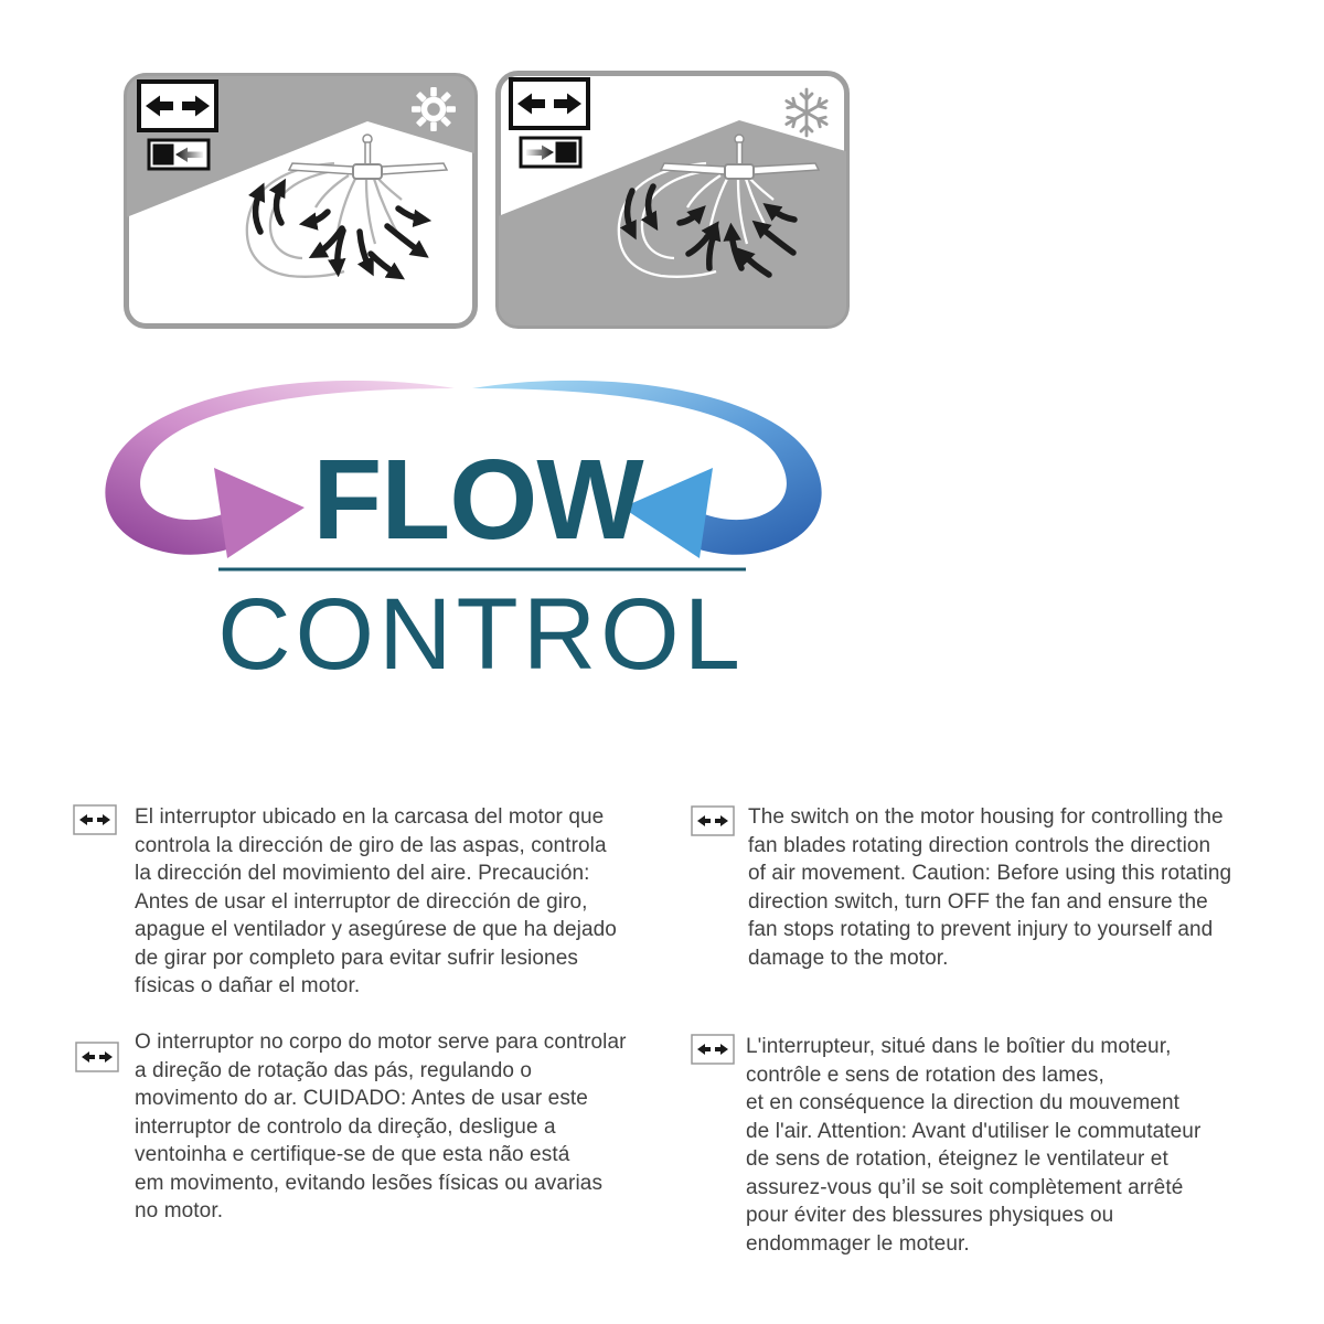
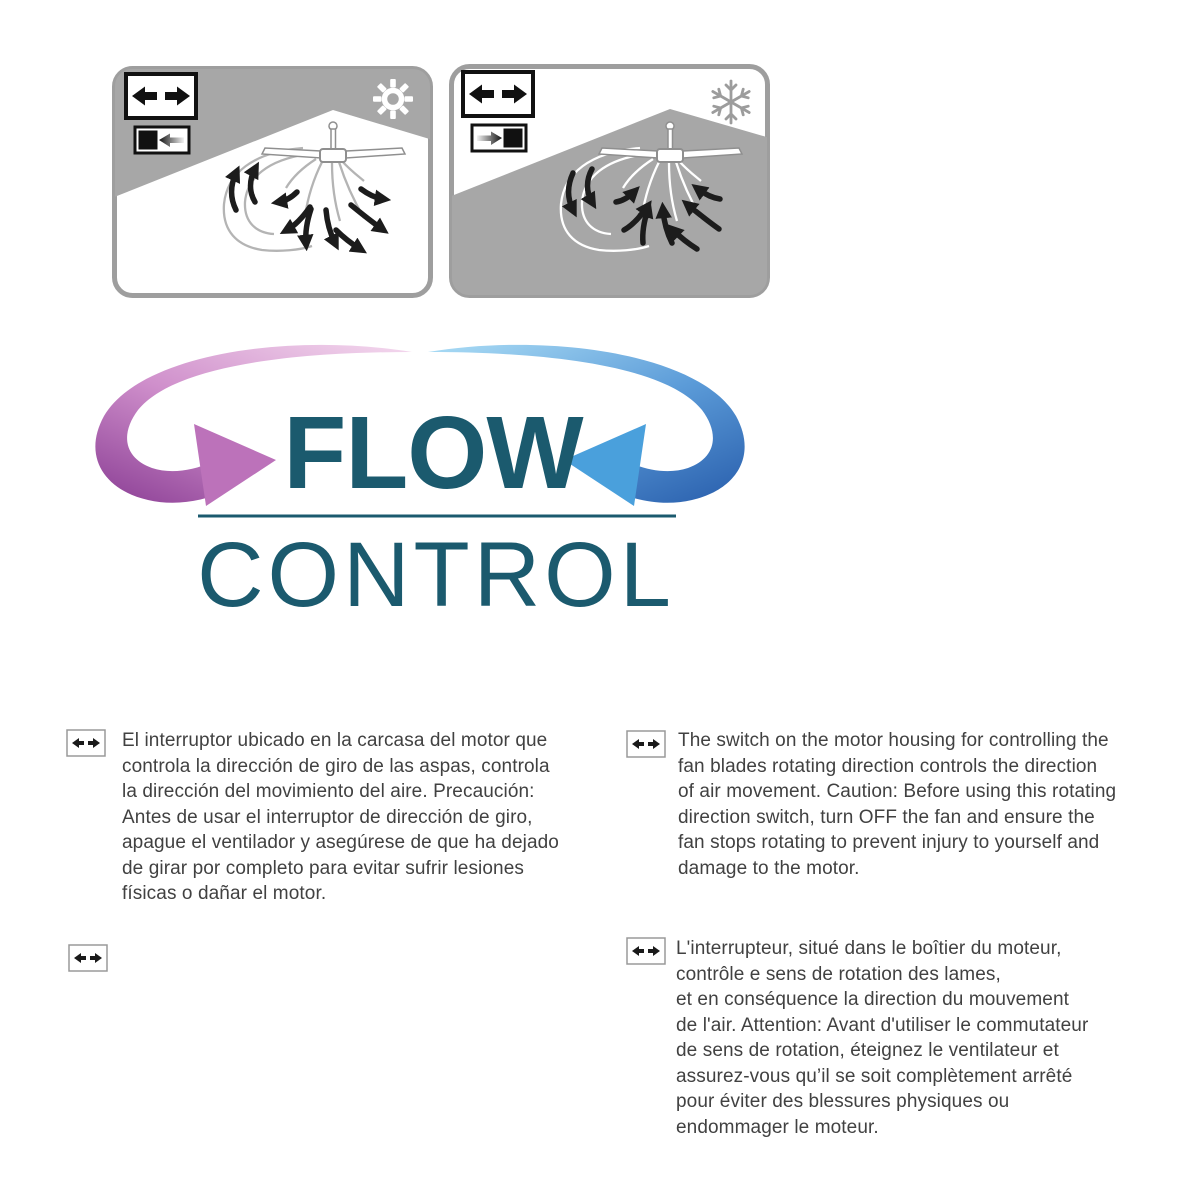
  FLOW
  CONTROL
  El interruptor ubicado en la carcasa del motor que
  controla la dirección de giro de las aspas, controla
  la dirección del movimiento del aire. Precaución:
  Antes de usar el interruptor de dirección de giro,
  apague el ventilador y asegúrese de que ha dejado
  de girar por completo para evitar sufrir lesiones
  físicas o dañar el motor.
  The switch on the motor housing for controlling the
  fan blades rotating direction controls the direction
  of air movement. Caution: Before using this rotating
  direction switch, turn OFF the fan and ensure the
  fan stops rotating to prevent injury to yourself and
  damage to the motor.
- O interruptor no corpo do motor serve para controlar
- a direção de rotação das pás, regulando o
- movimento do ar. CUIDADO: Antes de usar este
- interruptor de controlo da direção, desligue a
- ventoinha e certifique-se de que esta não está
- em movimento, evitando lesões físicas ou avarias
- no motor.
  L'interrupteur, situé dans le boîtier du moteur,
  contrôle e sens de rotation des lames,
  et en conséquence la direction du mouvement
  de l'air. Attention: Avant d'utiliser le commutateur
  de sens de rotation, éteignez le ventilateur et
  assurez-vous qu’il se soit complètement arrêté
  pour éviter des blessures physiques ou
  endommager le moteur.
